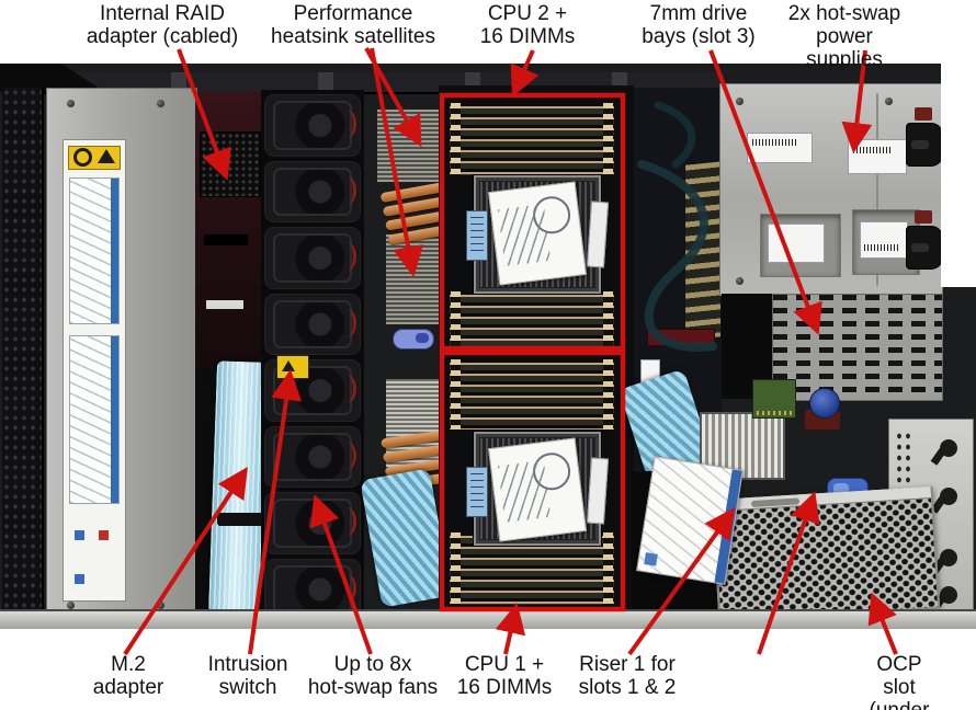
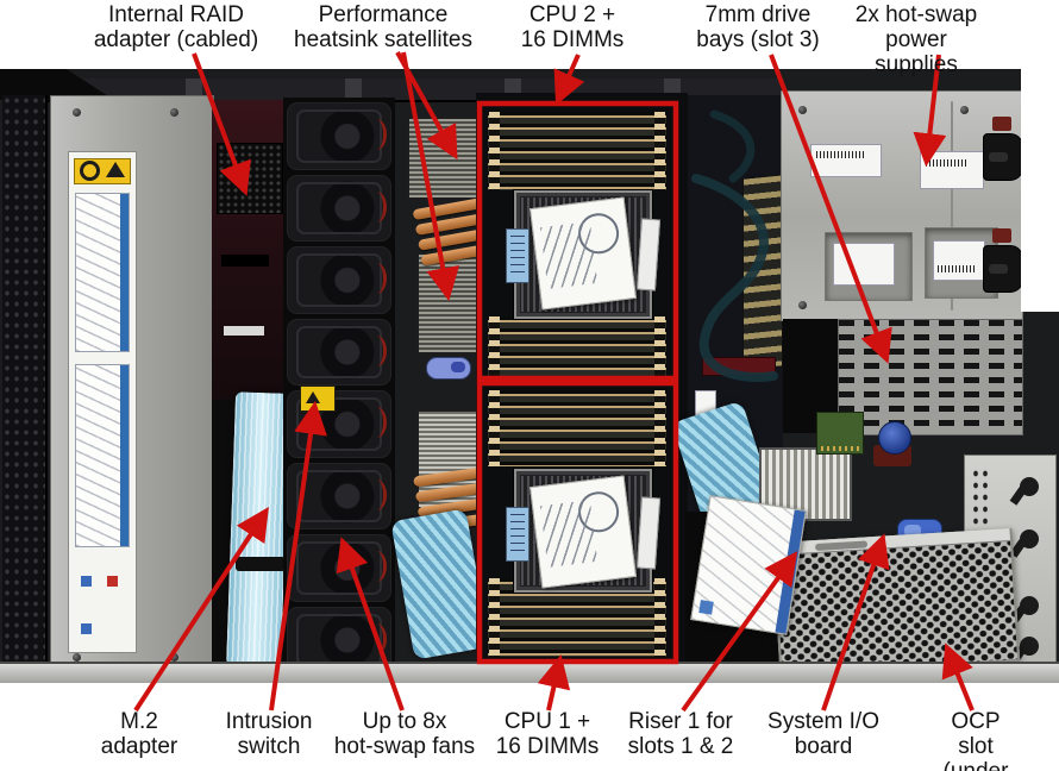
  Internal RAID
  adapter (cabled)
  Performance
  heatsink satellites
  CPU 2 +
  16 DIMMs
  7mm drive
  bays (slot 3)
  2x hot-swap
  power supplies
  M.2
  adapter
  Intrusion
  switch
  Up to 8x
  hot-swap fans
  CPU 1 +
  16 DIMMs
  Riser 1 for
  slots 1 & 2
+ System I/O
+ board
  OCP slot
